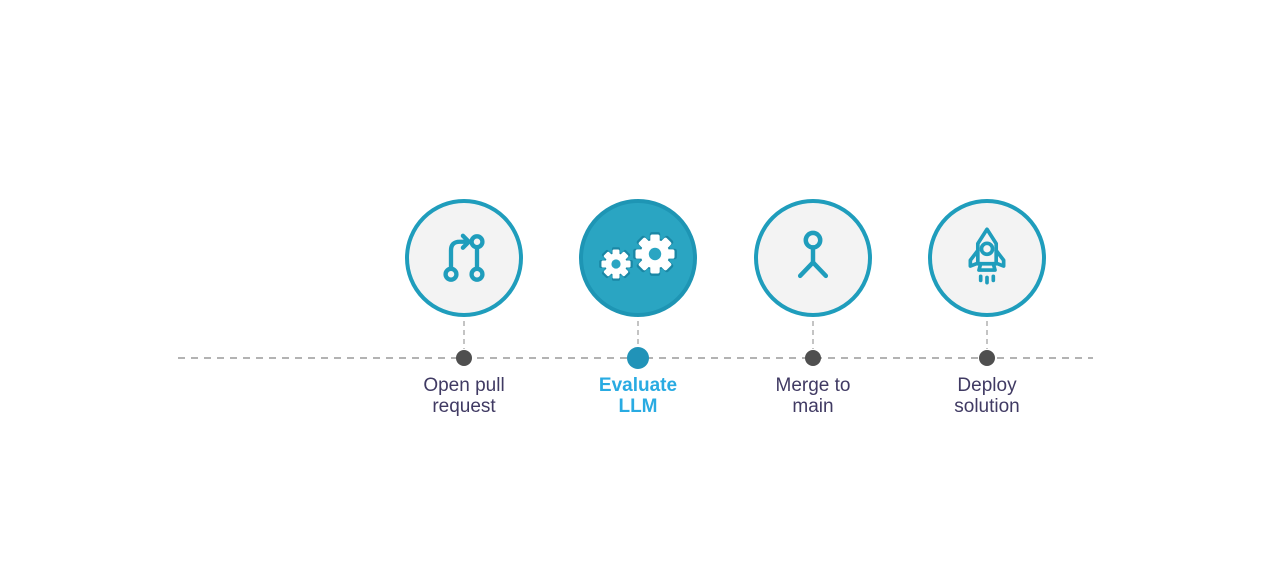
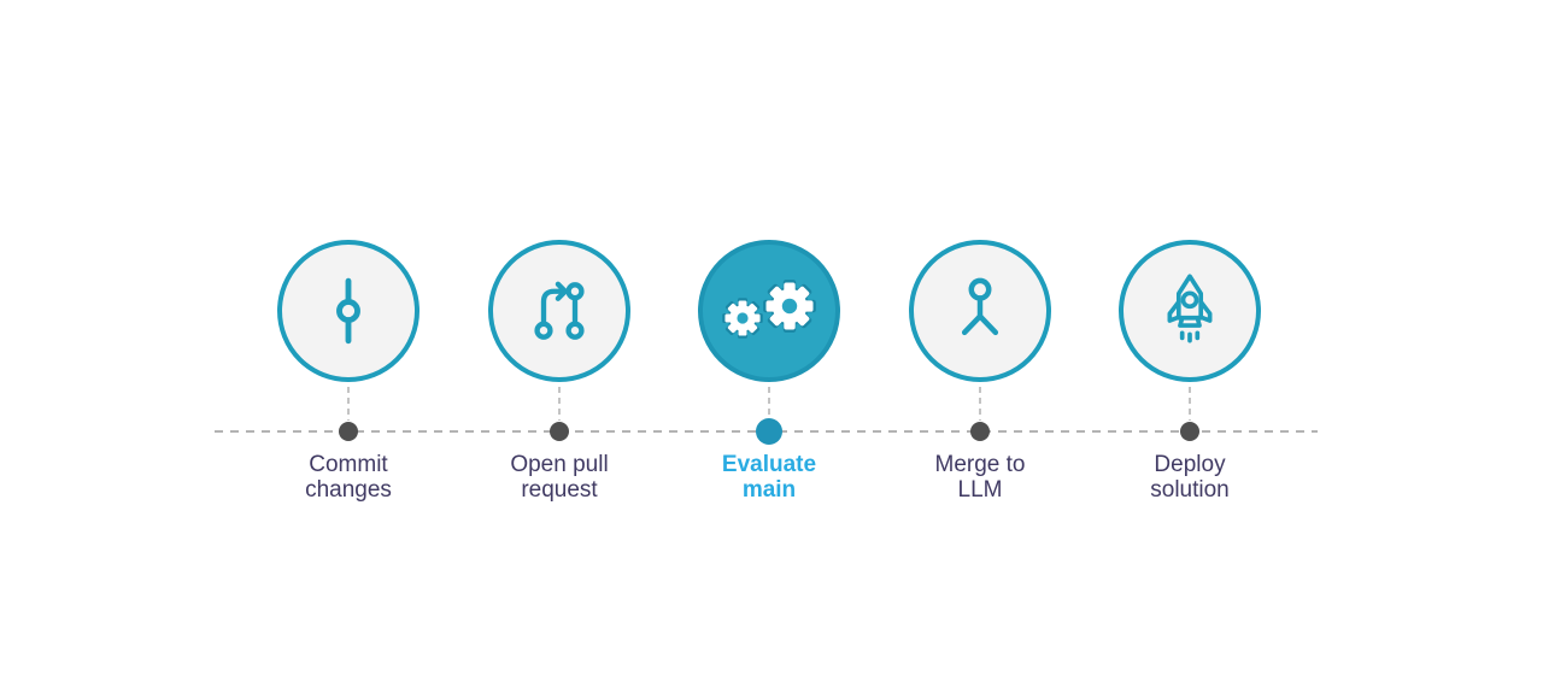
+ Commit
+ changes
  Open pull
  request
  Evaluate
- LLM
+ main
  Merge to
- main
+ LLM
  Deploy
  solution
